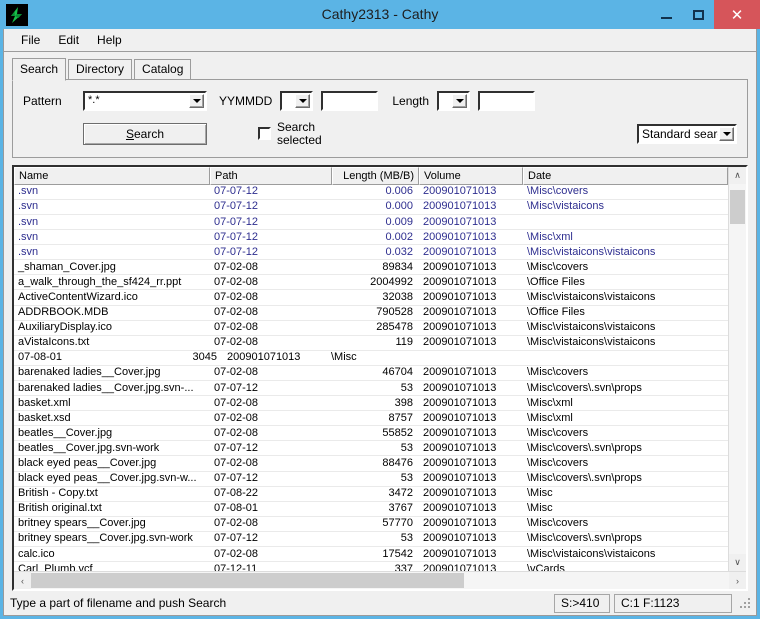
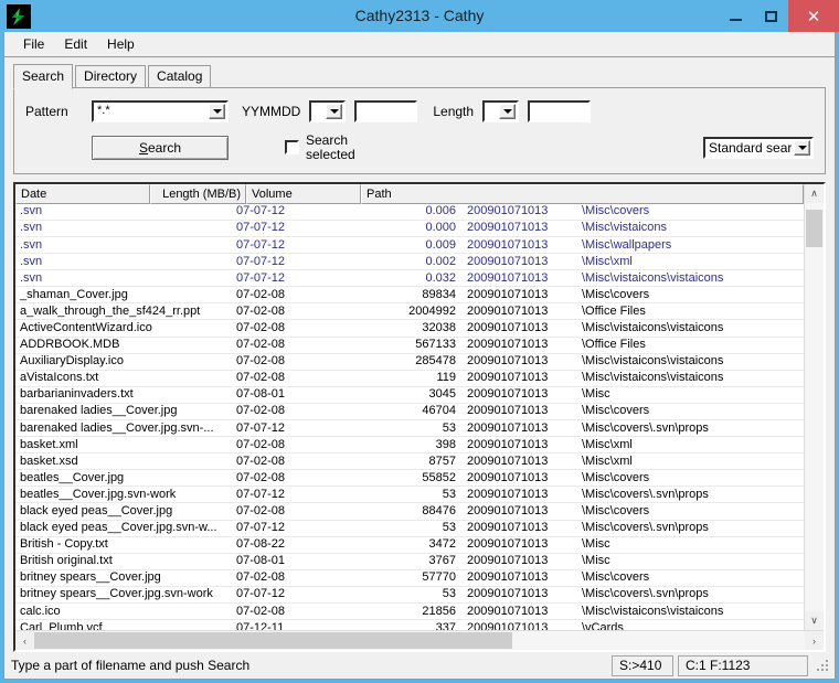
  Cathy2313 - Cathy
  ✕
  File
  Edit
  Help
  Search
  Directory
  Catalog
  Pattern
  *.*
  YYMMDD
  Length
  Search
  Search
  selected
  Standard sear
- Name
- Path
+ Date
  Length (MB/B)
  Volume
- Date
+ Path
  .svn
  07-07-12
  0.006
  200901071013
  \Misc\covers
  .svn
  07-07-12
  0.000
  200901071013
  \Misc\vistaicons
  .svn
  07-07-12
  0.009
  200901071013
+ \Misc\wallpapers
  .svn
  07-07-12
  0.002
  200901071013
  \Misc\xml
  .svn
  07-07-12
  0.032
  200901071013
  \Misc\vistaicons\vistaicons
  _shaman_Cover.jpg
  07-02-08
  89834
  200901071013
  \Misc\covers
  a_walk_through_the_sf424_rr.ppt
  07-02-08
  2004992
  200901071013
  \Office Files
  ActiveContentWizard.ico
  07-02-08
  32038
  200901071013
  \Misc\vistaicons\vistaicons
  ADDRBOOK.MDB
  07-02-08
- 790528
+ 567133
  200901071013
  \Office Files
  AuxiliaryDisplay.ico
  07-02-08
  285478
  200901071013
  \Misc\vistaicons\vistaicons
  aVistaIcons.txt
  07-02-08
  119
  200901071013
  \Misc\vistaicons\vistaicons
+ barbarianinvaders.txt
  07-08-01
  3045
  200901071013
  \Misc
  barenaked ladies__Cover.jpg
  07-02-08
  46704
  200901071013
  \Misc\covers
  barenaked ladies__Cover.jpg.svn-...
  07-07-12
  53
  200901071013
  \Misc\covers\.svn\props
  basket.xml
  07-02-08
  398
  200901071013
  \Misc\xml
  basket.xsd
  07-02-08
  8757
  200901071013
  \Misc\xml
  beatles__Cover.jpg
  07-02-08
  55852
  200901071013
  \Misc\covers
  beatles__Cover.jpg.svn-work
  07-07-12
  53
  200901071013
  \Misc\covers\.svn\props
  black eyed peas__Cover.jpg
  07-02-08
  88476
  200901071013
  \Misc\covers
  black eyed peas__Cover.jpg.svn-w...
  07-07-12
  53
  200901071013
  \Misc\covers\.svn\props
  British - Copy.txt
  07-08-22
  3472
  200901071013
  \Misc
  British original.txt
  07-08-01
  3767
  200901071013
  \Misc
  britney spears__Cover.jpg
  07-02-08
  57770
  200901071013
  \Misc\covers
  britney spears__Cover.jpg.svn-work
  07-07-12
  53
  200901071013
  \Misc\covers\.svn\props
  calc.ico
  07-02-08
- 17542
+ 21856
  200901071013
  \Misc\vistaicons\vistaicons
  Carl_Plumb.vcf
  07-12-11
  337
  200901071013
  \vCards
  ∧
  ∨
  ‹
  ›
  Type a part of filename and push Search
  S:>410
  C:1 F:1123
